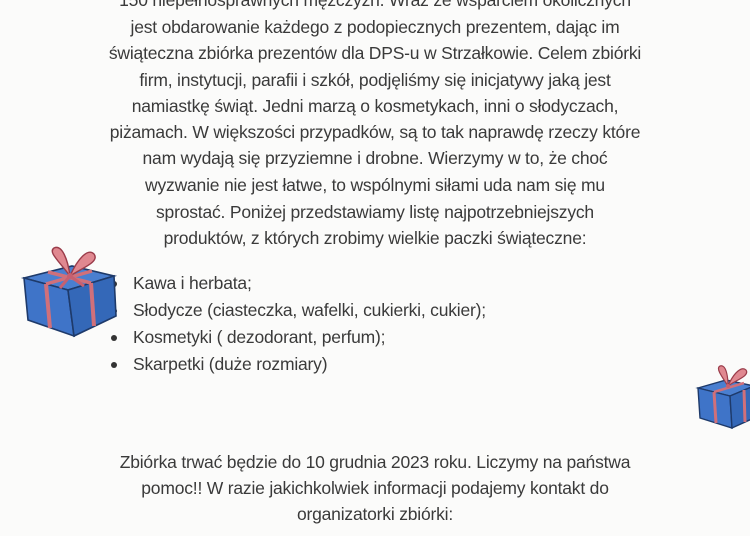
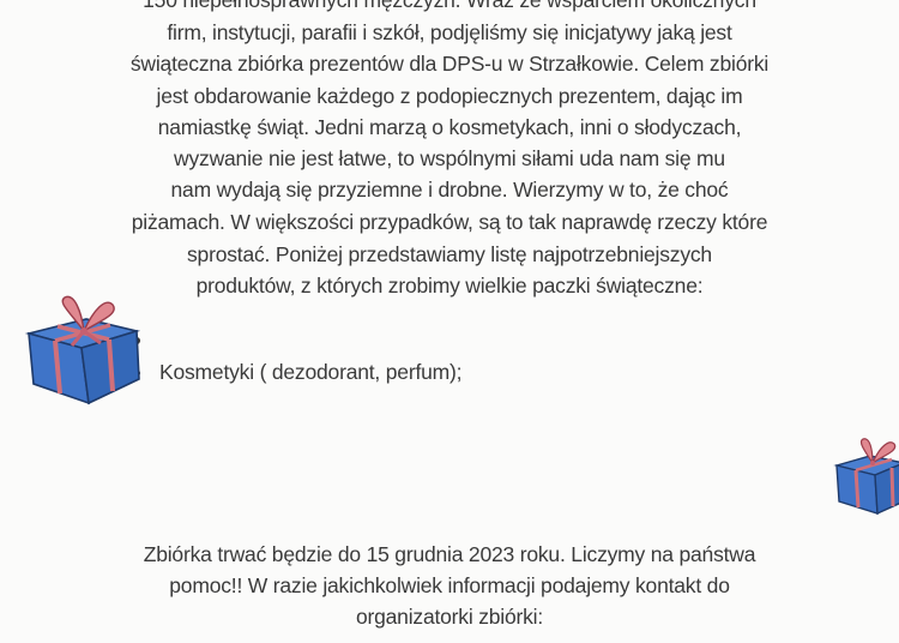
  150 niepełnosprawnych mężczyzn. Wraz ze wsparciem okolicznych
- jest obdarowanie każdego z podopiecznych prezentem, dając im
+ firm, instytucji, parafii i szkół, podjęliśmy się inicjatywy jaką jest
  świąteczna zbiórka prezentów dla DPS-u w Strzałkowie. Celem zbiórki
- firm, instytucji, parafii i szkół, podjęliśmy się inicjatywy jaką jest
+ jest obdarowanie każdego z podopiecznych prezentem, dając im
  namiastkę świąt. Jedni marzą o kosmetykach, inni o słodyczach,
- piżamach. W większości przypadków, są to tak naprawdę rzeczy które
+ wyzwanie nie jest łatwe, to wspólnymi siłami uda nam się mu
  nam wydają się przyziemne i drobne. Wierzymy w to, że choć
- wyzwanie nie jest łatwe, to wspólnymi siłami uda nam się mu
+ piżamach. W większości przypadków, są to tak naprawdę rzeczy które
  sprostać. Poniżej przedstawiamy listę najpotrzebniejszych
  produktów, z których zrobimy wielkie paczki świąteczne:
- Kawa i herbata;
- Słodycze (ciasteczka, wafelki, cukierki, cukier);
  Kosmetyki ( dezodorant, perfum);
- Skarpetki (duże rozmiary)
- Zbiórka trwać będzie do 10 grudnia 2023 roku. Liczymy na państwa
+ Zbiórka trwać będzie do 15 grudnia 2023 roku. Liczymy na państwa
  pomoc!! W razie jakichkolwiek informacji podajemy kontakt do
  organizatorki zbiórki:
